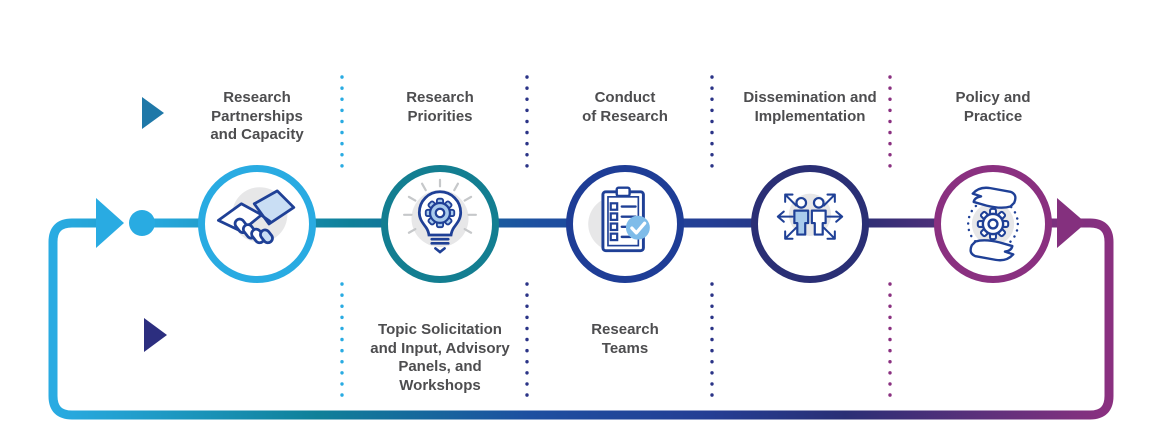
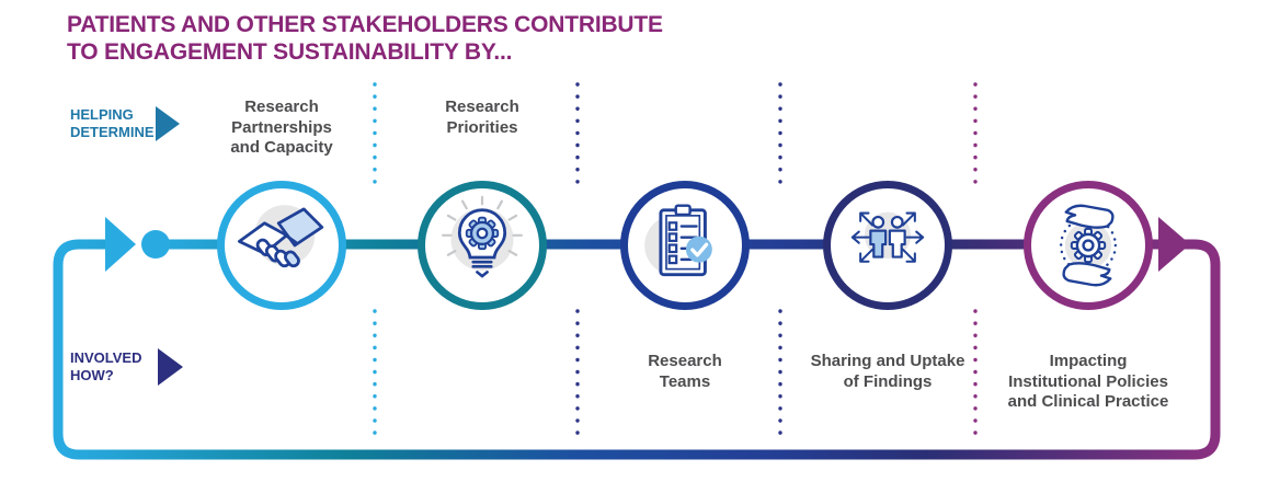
+ PATIENTS AND OTHER STAKEHOLDERS CONTRIBUTE
+ TO ENGAGEMENT SUSTAINABILITY BY...
+ HELPING
+ DETERMINE
+ INVOLVED
+ HOW?
  Research
  Partnerships
  and Capacity
  Research
  Priorities
- Conduct
- of Research
- Dissemination and
- Implementation
- Policy and
- Practice
- Topic Solicitation
- and Input, Advisory
- Panels, and
- Workshops
  Research
  Teams
+ Sharing and Uptake
+ of Findings
+ Impacting
+ Institutional Policies
+ and Clinical Practice
